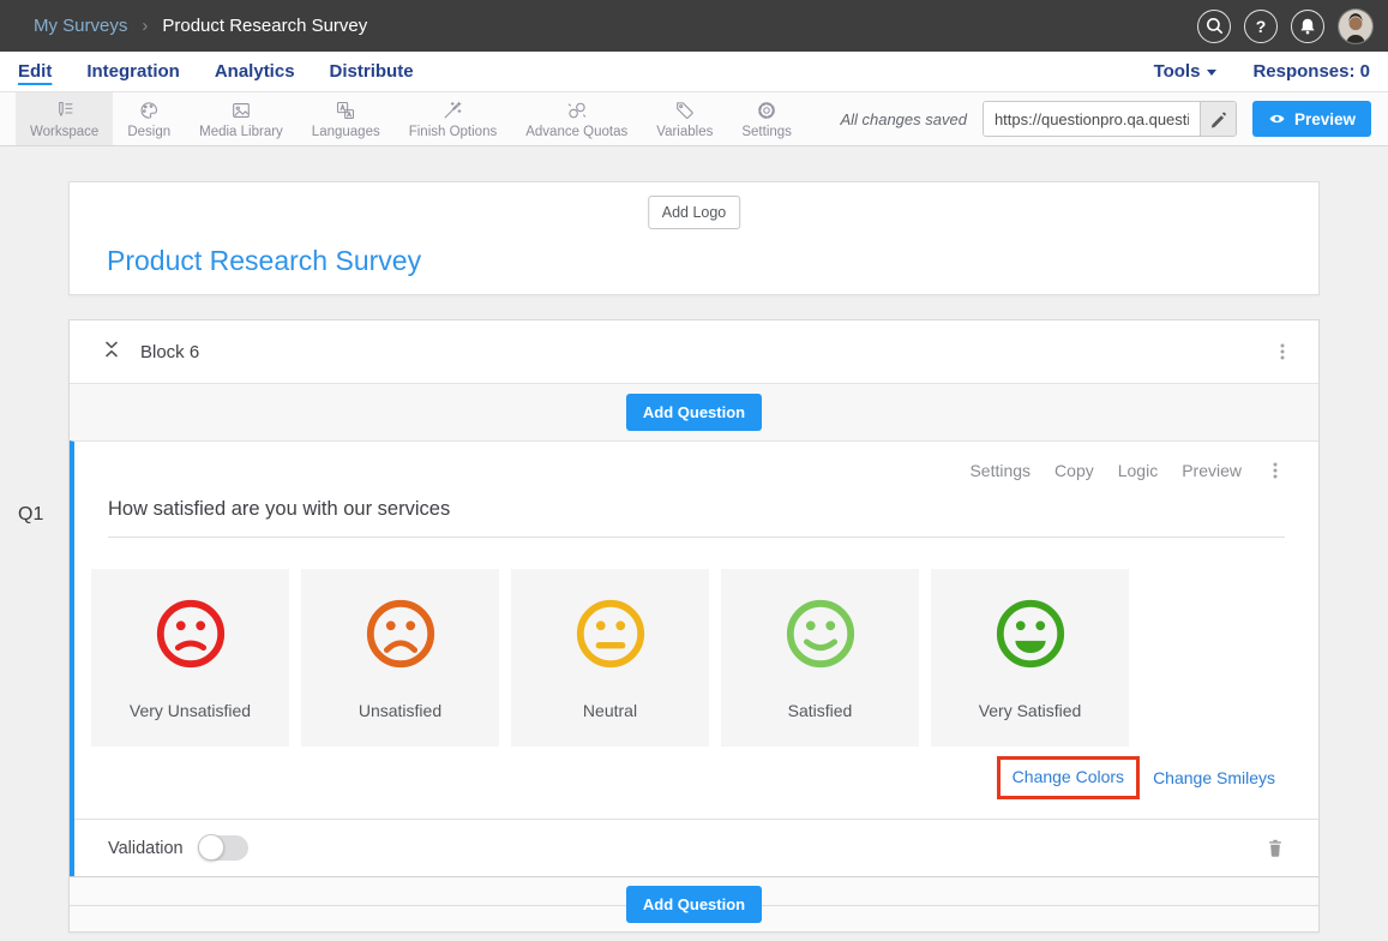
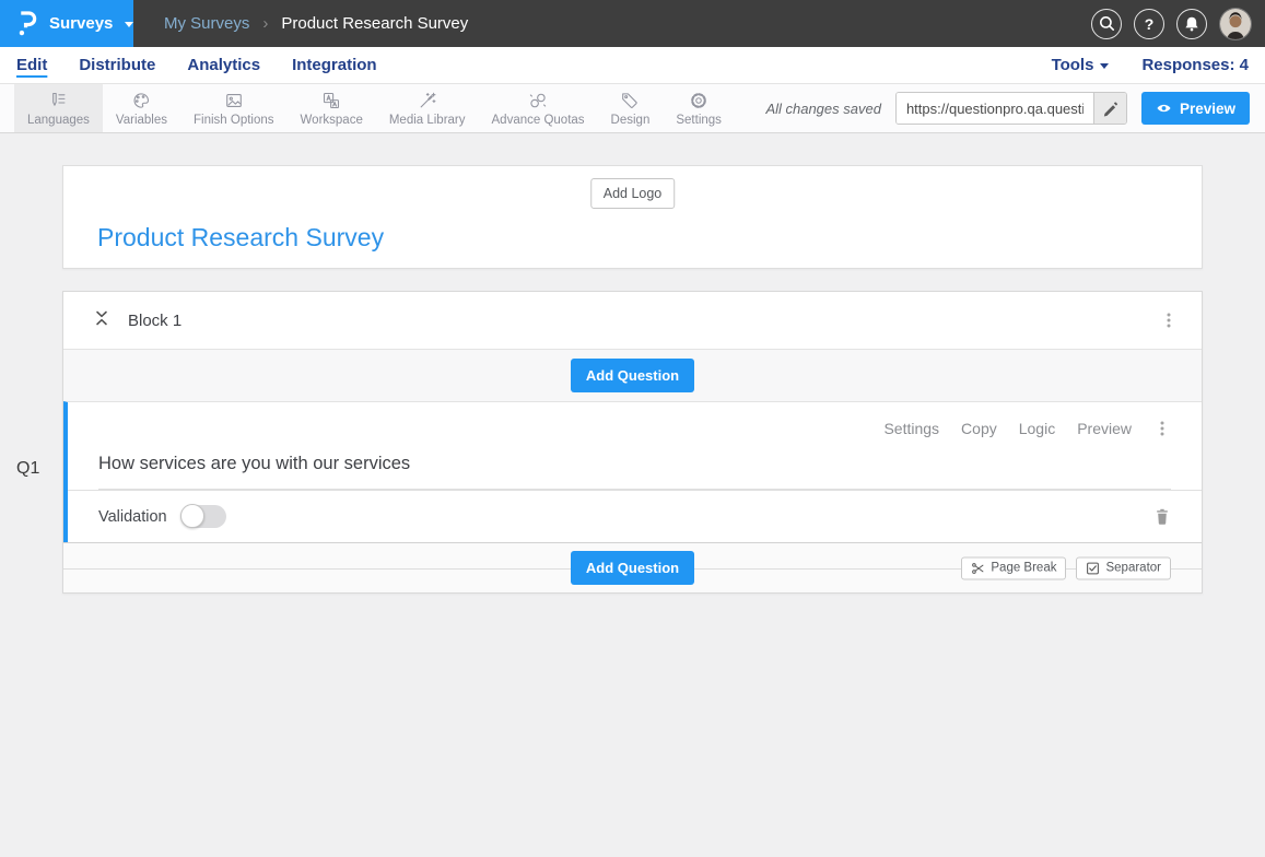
+ Surveys
  My Surveys
  ›
  Product Research Survey
  ?
  Edit
- Integration
+ Distribute
  Analytics
- Distribute
+ Integration
  Tools
- Responses: 0
+ Responses: 4
- Workspace
+ Languages
- Design
+ Variables
- Media Library
+ Finish Options
- Languages
+ Workspace
- Finish Options
+ Media Library
  Advance Quotas
- Variables
+ Design
  Settings
  All changes saved
  https://questionpro.qa.questi
  Preview
  Add Logo
  Product Research Survey
- Block 6
+ Block 1
  Add Question
  Q1
  Settings
  Copy
  Logic
  Preview
- How satisfied are you with our services
+ How services are you with our services
- Very Unsatisfied
- Unsatisfied
- Neutral
- Satisfied
- Very Satisfied
- Change Colors
- Change Smileys
  Validation
  Add Question
+ Page Break
+ Separator
